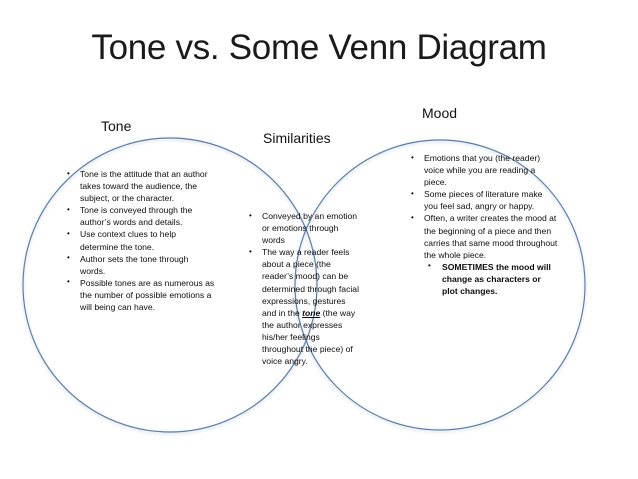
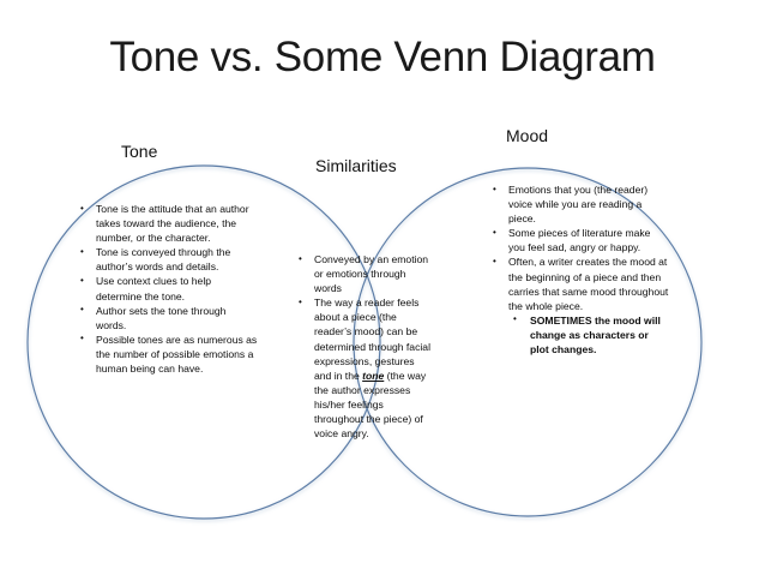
  Tone vs. Some Venn Diagram
  Tone
  Mood
  Similarities
- Tone is the attitude that an author takes toward the audience, the subject, or the character.
+ Tone is the attitude that an author takes toward the audience, the number, or the character.
  Tone is conveyed through the author’s words and details.
  Use context clues to help determine the tone.
  Author sets the tone through words.
- Possible tones are as numerous as the number of possible emotions a will being can have.
+ Possible tones are as numerous as the number of possible emotions a human being can have.
  Conveyed by an emotion or emotions through words
  The way a reader feels about a piece (the reader’s mood) can be determined through facial expressions, gestures and in the tone (the way the author expresses his/her feelings throughout the piece) of voice angry.
  Emotions that you (the reader) voice while you are reading a piece.
  Some pieces of literature make you feel sad, angry or happy.
  Often, a writer creates the mood at the beginning of a piece and then carries that same mood throughout the whole piece.
  SOMETIMES the mood will change as characters or plot changes.
